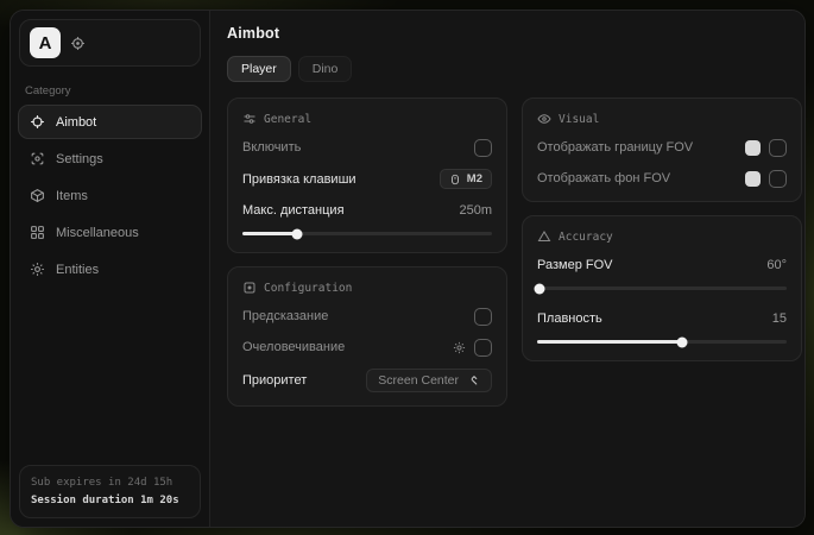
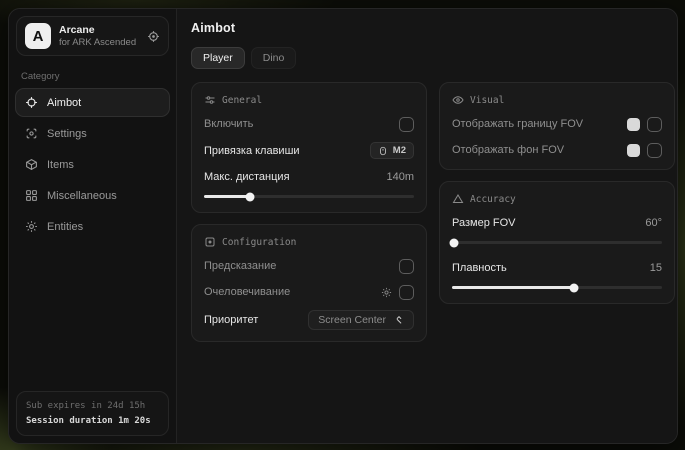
  A
+ Arcane
+ for ARK Ascended
  Category
  Aimbot
  Settings
  Items
  Miscellaneous
  Entities
  Sub expires in 24d 15h
  Session duration 1m 20s
  Aimbot
  Player
  Dino
  General
  Включить
  Привязка клавиши
  M2
  Макс. дистанция
- 250m
+ 140m
  Configuration
  Предсказание
  Очеловечивание
  Приоритет
  Screen Center
  Visual
  Отображать границу FOV
  Отображать фон FOV
  Accuracy
  Размер FOV
  60°
  Плавность
  15
